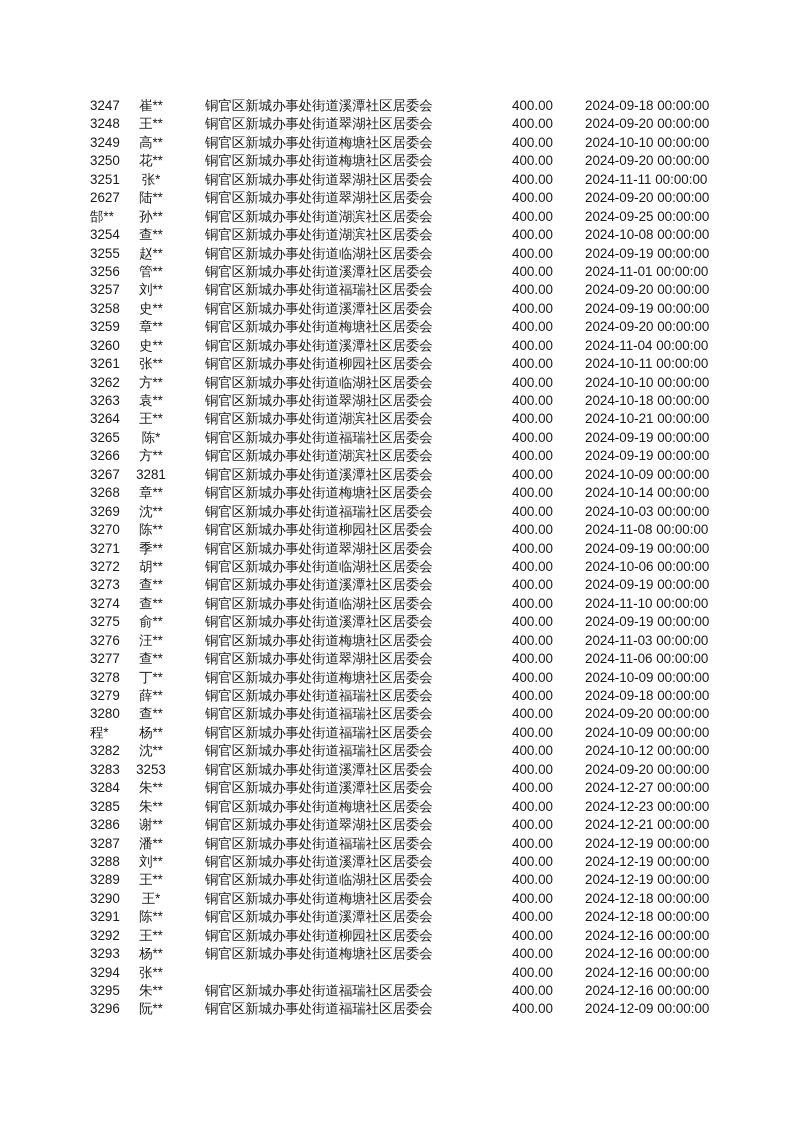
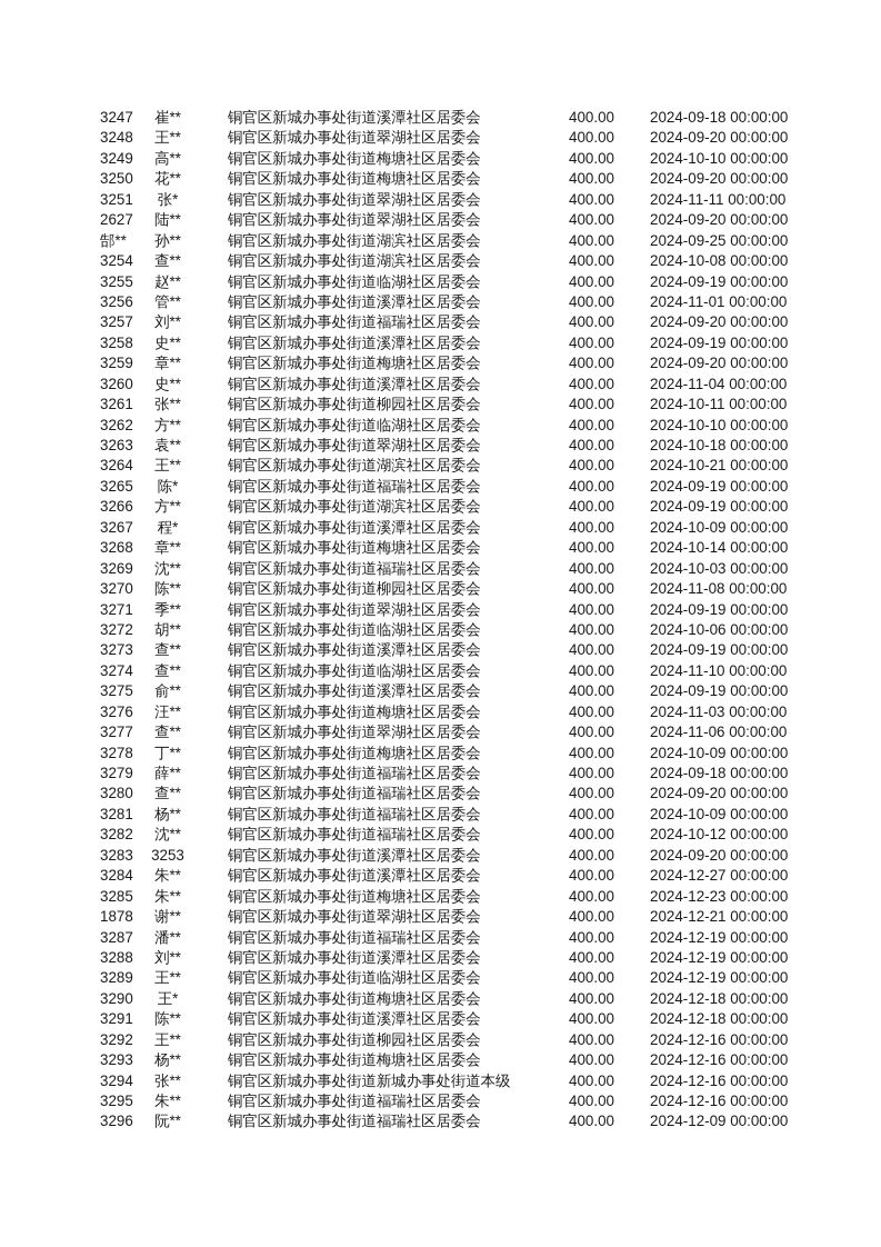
  3247
  崔**
  铜官区新城办事处街道溪潭社区居委会
  400.00
  2024-09-18 00:00:00
  3248
  王**
  铜官区新城办事处街道翠湖社区居委会
  400.00
  2024-09-20 00:00:00
  3249
  高**
  铜官区新城办事处街道梅塘社区居委会
  400.00
  2024-10-10 00:00:00
  3250
  花**
  铜官区新城办事处街道梅塘社区居委会
  400.00
  2024-09-20 00:00:00
  3251
  张*
  铜官区新城办事处街道翠湖社区居委会
  400.00
  2024-11-11 00:00:00
  2627
  陆**
  铜官区新城办事处街道翠湖社区居委会
  400.00
  2024-09-20 00:00:00
  郜**
  孙**
  铜官区新城办事处街道湖滨社区居委会
  400.00
  2024-09-25 00:00:00
  3254
  查**
  铜官区新城办事处街道湖滨社区居委会
  400.00
  2024-10-08 00:00:00
  3255
  赵**
  铜官区新城办事处街道临湖社区居委会
  400.00
  2024-09-19 00:00:00
  3256
  管**
  铜官区新城办事处街道溪潭社区居委会
  400.00
  2024-11-01 00:00:00
  3257
  刘**
  铜官区新城办事处街道福瑞社区居委会
  400.00
  2024-09-20 00:00:00
  3258
  史**
  铜官区新城办事处街道溪潭社区居委会
  400.00
  2024-09-19 00:00:00
  3259
  章**
  铜官区新城办事处街道梅塘社区居委会
  400.00
  2024-09-20 00:00:00
  3260
  史**
  铜官区新城办事处街道溪潭社区居委会
  400.00
  2024-11-04 00:00:00
  3261
  张**
  铜官区新城办事处街道柳园社区居委会
  400.00
  2024-10-11 00:00:00
  3262
  方**
  铜官区新城办事处街道临湖社区居委会
  400.00
  2024-10-10 00:00:00
  3263
  袁**
  铜官区新城办事处街道翠湖社区居委会
  400.00
  2024-10-18 00:00:00
  3264
  王**
  铜官区新城办事处街道湖滨社区居委会
  400.00
  2024-10-21 00:00:00
  3265
  陈*
  铜官区新城办事处街道福瑞社区居委会
  400.00
  2024-09-19 00:00:00
  3266
  方**
  铜官区新城办事处街道湖滨社区居委会
  400.00
  2024-09-19 00:00:00
  3267
- 3281
+ 程*
  铜官区新城办事处街道溪潭社区居委会
  400.00
  2024-10-09 00:00:00
  3268
  章**
  铜官区新城办事处街道梅塘社区居委会
  400.00
  2024-10-14 00:00:00
  3269
  沈**
  铜官区新城办事处街道福瑞社区居委会
  400.00
  2024-10-03 00:00:00
  3270
  陈**
  铜官区新城办事处街道柳园社区居委会
  400.00
  2024-11-08 00:00:00
  3271
  季**
  铜官区新城办事处街道翠湖社区居委会
  400.00
  2024-09-19 00:00:00
  3272
  胡**
  铜官区新城办事处街道临湖社区居委会
  400.00
  2024-10-06 00:00:00
  3273
  查**
  铜官区新城办事处街道溪潭社区居委会
  400.00
  2024-09-19 00:00:00
  3274
  查**
  铜官区新城办事处街道临湖社区居委会
  400.00
  2024-11-10 00:00:00
  3275
  俞**
  铜官区新城办事处街道溪潭社区居委会
  400.00
  2024-09-19 00:00:00
  3276
  汪**
  铜官区新城办事处街道梅塘社区居委会
  400.00
  2024-11-03 00:00:00
  3277
  查**
  铜官区新城办事处街道翠湖社区居委会
  400.00
  2024-11-06 00:00:00
  3278
  丁**
  铜官区新城办事处街道梅塘社区居委会
  400.00
  2024-10-09 00:00:00
  3279
  薛**
  铜官区新城办事处街道福瑞社区居委会
  400.00
  2024-09-18 00:00:00
  3280
  查**
  铜官区新城办事处街道福瑞社区居委会
  400.00
  2024-09-20 00:00:00
- 程*
+ 3281
  杨**
  铜官区新城办事处街道福瑞社区居委会
  400.00
  2024-10-09 00:00:00
  3282
  沈**
  铜官区新城办事处街道福瑞社区居委会
  400.00
  2024-10-12 00:00:00
  3283
  3253
  铜官区新城办事处街道溪潭社区居委会
  400.00
  2024-09-20 00:00:00
  3284
  朱**
  铜官区新城办事处街道溪潭社区居委会
  400.00
  2024-12-27 00:00:00
  3285
  朱**
  铜官区新城办事处街道梅塘社区居委会
  400.00
  2024-12-23 00:00:00
- 3286
+ 1878
  谢**
  铜官区新城办事处街道翠湖社区居委会
  400.00
  2024-12-21 00:00:00
  3287
  潘**
  铜官区新城办事处街道福瑞社区居委会
  400.00
  2024-12-19 00:00:00
  3288
  刘**
  铜官区新城办事处街道溪潭社区居委会
  400.00
  2024-12-19 00:00:00
  3289
  王**
  铜官区新城办事处街道临湖社区居委会
  400.00
  2024-12-19 00:00:00
  3290
  王*
  铜官区新城办事处街道梅塘社区居委会
  400.00
  2024-12-18 00:00:00
  3291
  陈**
  铜官区新城办事处街道溪潭社区居委会
  400.00
  2024-12-18 00:00:00
  3292
  王**
  铜官区新城办事处街道柳园社区居委会
  400.00
  2024-12-16 00:00:00
  3293
  杨**
  铜官区新城办事处街道梅塘社区居委会
  400.00
  2024-12-16 00:00:00
  3294
  张**
+ 铜官区新城办事处街道新城办事处街道本级
  400.00
  2024-12-16 00:00:00
  3295
  朱**
  铜官区新城办事处街道福瑞社区居委会
  400.00
  2024-12-16 00:00:00
  3296
  阮**
  铜官区新城办事处街道福瑞社区居委会
  400.00
  2024-12-09 00:00:00
